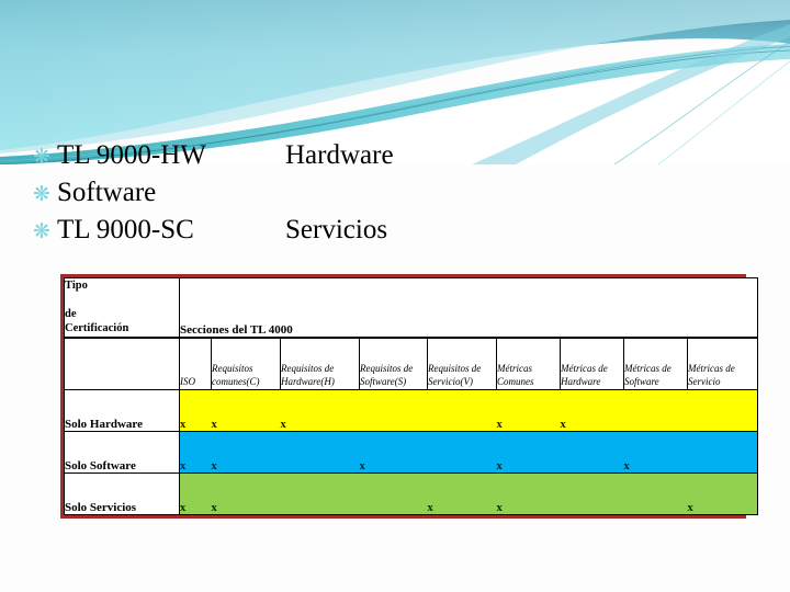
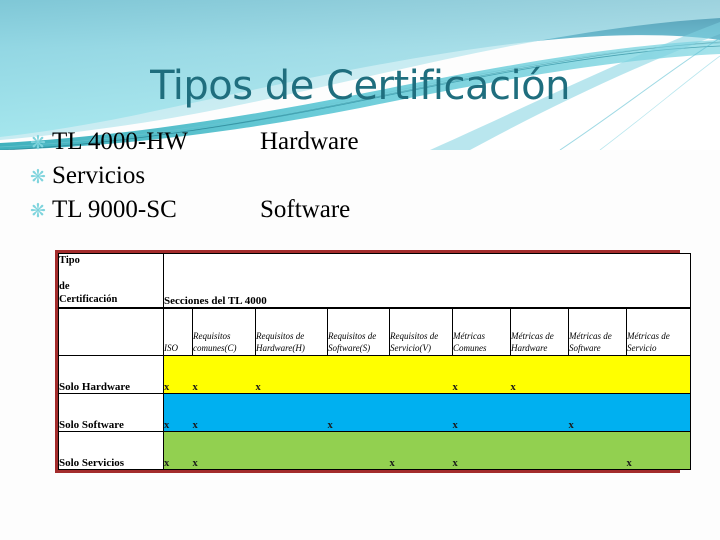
+ Tipos de Certificación
  ❋
- TL 9000-HW
+ TL 4000-HW
  Hardware
  ❋
- Software
+ Servicios
  ❋
  TL 9000-SC
- Servicios
+ Software
  Tipode Certificación	Secciones del TL 4000
  	ISO	Requisitos comunes(C)	Requisitos de Hardware(H)	Requisitos de Software(S)	Requisitos de Servicio(V)	Métricas Comunes	Métricas de Hardware	Métricas de Software	Métricas de Servicio
  Solo Hardware	x	x	x			x	x
  Solo Software	x	x		x		x		x
  Solo Servicios	x	x			x	x			x
